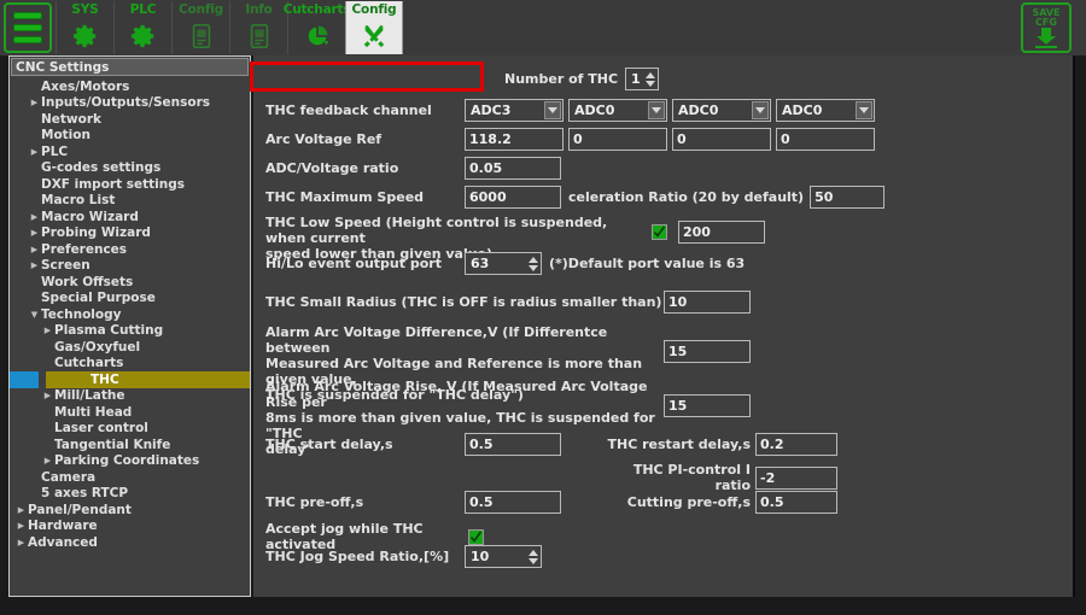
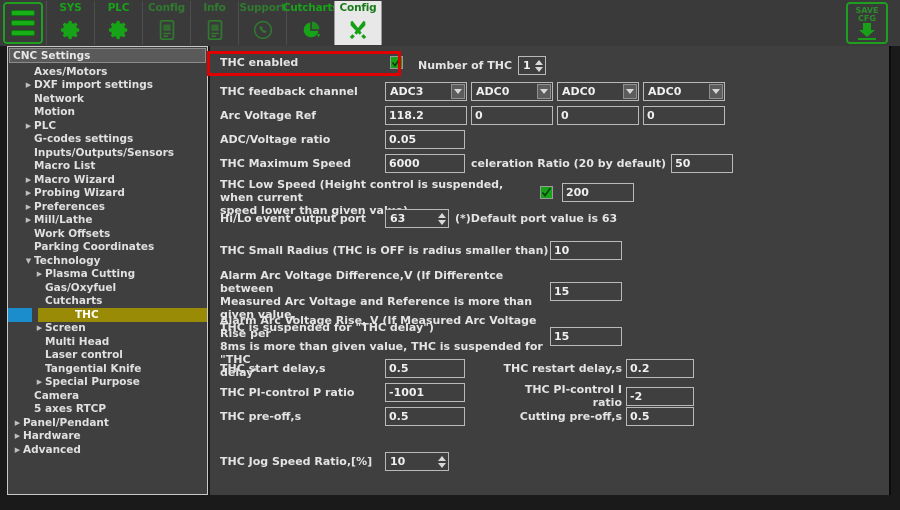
  SYS
  PLC
  Config
  Info
+ Support
  Cutchart
  Config
  SAVE
  CFG
  CNC Settings
  Axes/Motors
  ▶
- Inputs/Outputs/Sensors
+ DXF import settings
  Network
  Motion
  ▶
  PLC
  G-codes settings
- DXF import settings
+ Inputs/Outputs/Sensors
  Macro List
  ▶
  Macro Wizard
  ▶
  Probing Wizard
  ▶
  Preferences
  ▶
- Screen
+ Mill/Lathe
  Work Offsets
- Special Purpose
+ Parking Coordinates
  ▼
  Technology
  ▶
  Plasma Cutting
  Gas/Oxyfuel
  Cutcharts
  THC
  ▶
- Mill/Lathe
+ Screen
  Multi Head
  Laser control
  Tangential Knife
  ▶
- Parking Coordinates
+ Special Purpose
  Camera
  5 axes RTCP
  ▶
  Panel/Pendant
  ▶
  Hardware
  ▶
  Advanced
+ THC enabled
  Number of THC
  1
  THC feedback channel
  ADC3
  ADC0
  ADC0
  ADC0
  Arc Voltage Ref
  118.2
  0
  0
  0
  ADC/Voltage ratio
  0.05
  THC Maximum Speed
  6000
  celeration Ratio (20 by default)
  50
  THC Low Speed (Height control is suspended, when current
  speed lower than given va
  200
  Hi/Lo event output port
  63
  (*)Default port value is 63
  THC Small Radius (THC is OFF is radius smaller than)
  10
  Alarm Arc Voltage Difference,V (If Differentce between
  Measured Arc Voltage and Reference is more than given value,
  THC is suspended for "THC delay")
  15
  Alarm Arc Voltage Rise, V (If Measured Arc Voltage Rise per
  8ms is more than given value, THC is suspended for "THC
  delay"
  15
  THC start delay,s
  0.5
  THC restart delay,s
  0.2
+ THC PI-control P ratio
+ -1001
  THC PI-control I ratio
  -2
  THC pre-off,s
  0.5
  Cutting pre-off,s
  0.5
- Accept jog while THC activated
  THC Jog Speed Ratio,[%]
  10
